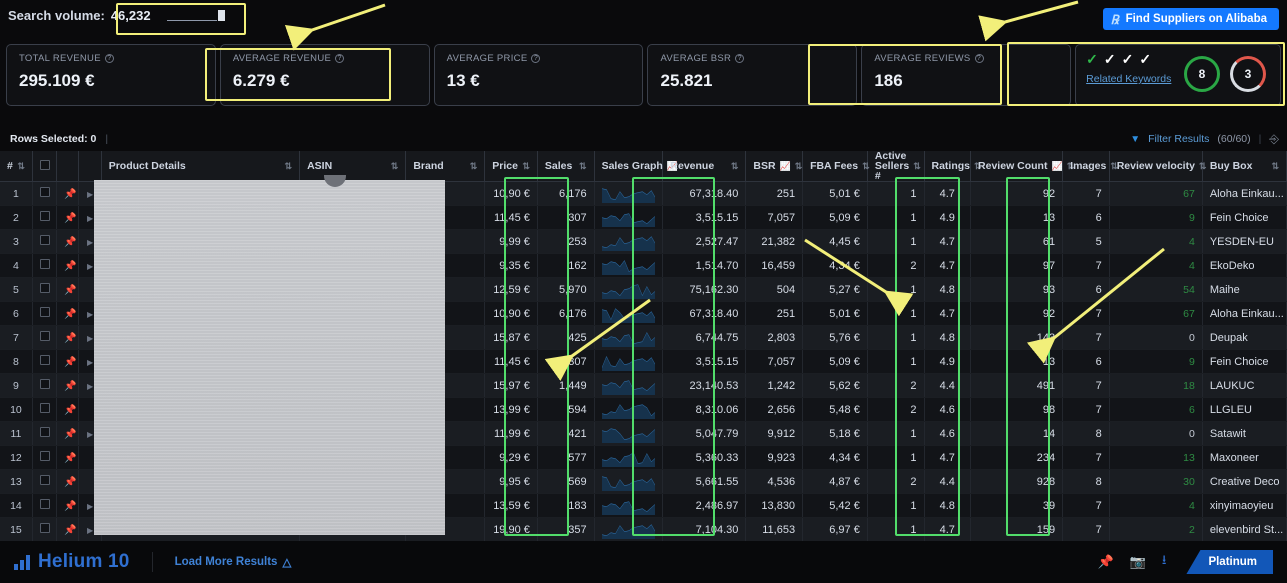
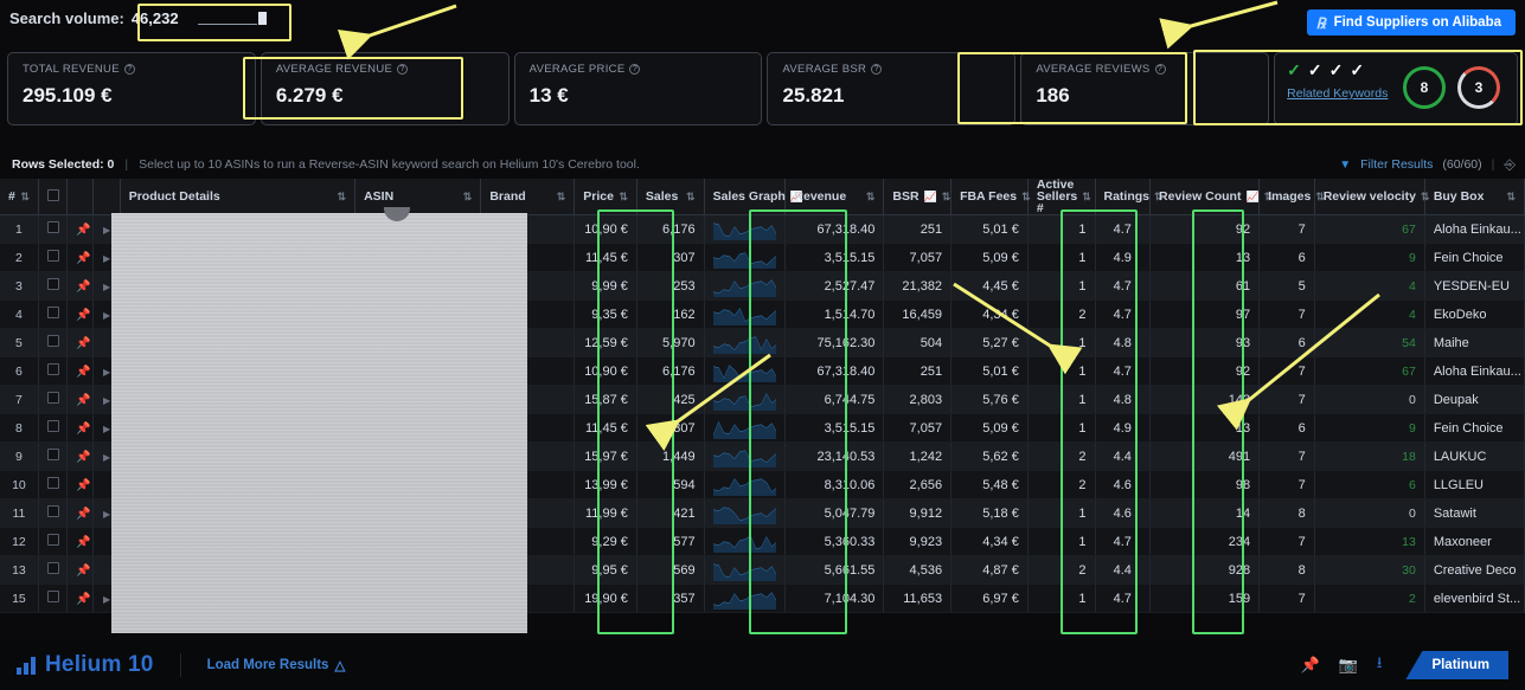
  Search volume:
  46,232
  ℞
  Find Suppliers on Alibaba
  TOTAL REVENUE
  295.109 €
  AVERAGE REVENUE
  6.279 €
  AVERAGE PRICE
  13 €
  AVERAGE BSR
  25.821
  AVERAGE REVIEWS
  186
  ✓
  ✓
  ✓
  ✓
  Related Keywords
  8
  3
  Rows Selected: 0
  |
+ Select up to 10 ASINs to run a Reverse-ASIN keyword search on Helium 10's Cerebro tool.
  ▼
  Filter Results
  (60/60)
  |
  ⎆
  # ⇅				Product Details ⇅	ASIN ⇅	Brand ⇅	Price ⇅	Sales ⇅	Sales Graph 📈	Revenue ⇅	BSR 📈 ⇅	FBA Fees ⇅	Active Sellers #⇅	Ratings ⇅	Review Count 📈 ⇅	Images ⇅	Review velocity ⇅	Buy Box ⇅
  1		📌	▶				10,90 €	6,176		67,318.40	251	5,01 €	1	4.7	92	7	67	Aloha Einkau...
  2		📌	▶				11,45 €	307		3,515.15	7,057	5,09 €	1	4.9	13	6	9	Fein Choice
  3		📌	▶				9,99 €	253		2,527.47	21,382	4,45 €	1	4.7	61	5	4	YESDEN-EU
  4		📌	▶				9,35 €	162		1,514.70	16,459	4,34 €	2	4.7	97	7	4	EkoDeko
  5		📌					12,59 €	5,970		75,162.30	504	5,27 €	1	4.8	93	6	54	Maihe
  6		📌	▶				10,90 €	6,176		67,318.40	251	5,01 €	1	4.7	92	7	67	Aloha Einkau...
  7		📌	▶				15,87 €	425		6,744.75	2,803	5,76 €	1	4.8	143	7	0	Deupak
  8		📌	▶				11,45 €	307		3,515.15	7,057	5,09 €	1	4.9	13	6	9	Fein Choice
  9		📌	▶				15,97 €	1,449		23,140.53	1,242	5,62 €	2	4.4	491	7	18	LAUKUC
  10		📌					13,99 €	594		8,310.06	2,656	5,48 €	2	4.6	98	7	6	LLGLEU
  11		📌	▶				11,99 €	421		5,047.79	9,912	5,18 €	1	4.6	14	8	0	Satawit
  12		📌					9,29 €	577		5,360.33	9,923	4,34 €	1	4.7	234	7	13	Maxoneer
  13		📌					9,95 €	569		5,661.55	4,536	4,87 €	2	4.4	928	8	30	Creative Deco
- 14		📌	▶				13,59 €	183		2,486.97	13,830	5,42 €	1	4.8	39	7	4	xinyimaoyieu
  15		📌	▶				19,90 €	357		7,104.30	11,653	6,97 €	1	4.7	159	7	2	elevenbird St...
  Helium 10
  Load More Results
  △
  📌
  📷
  ⭳
  Platinum
